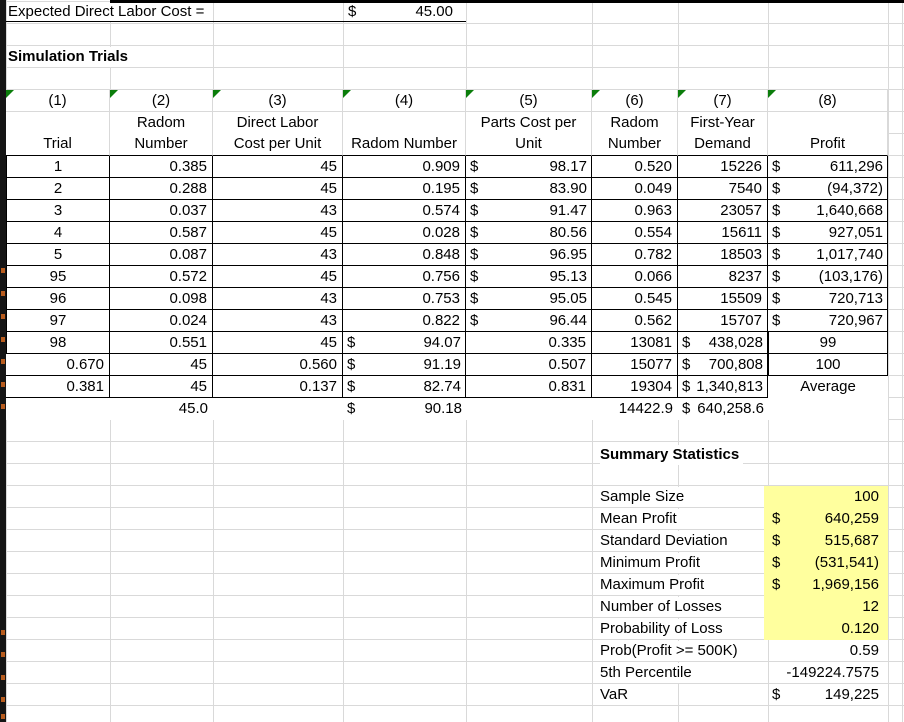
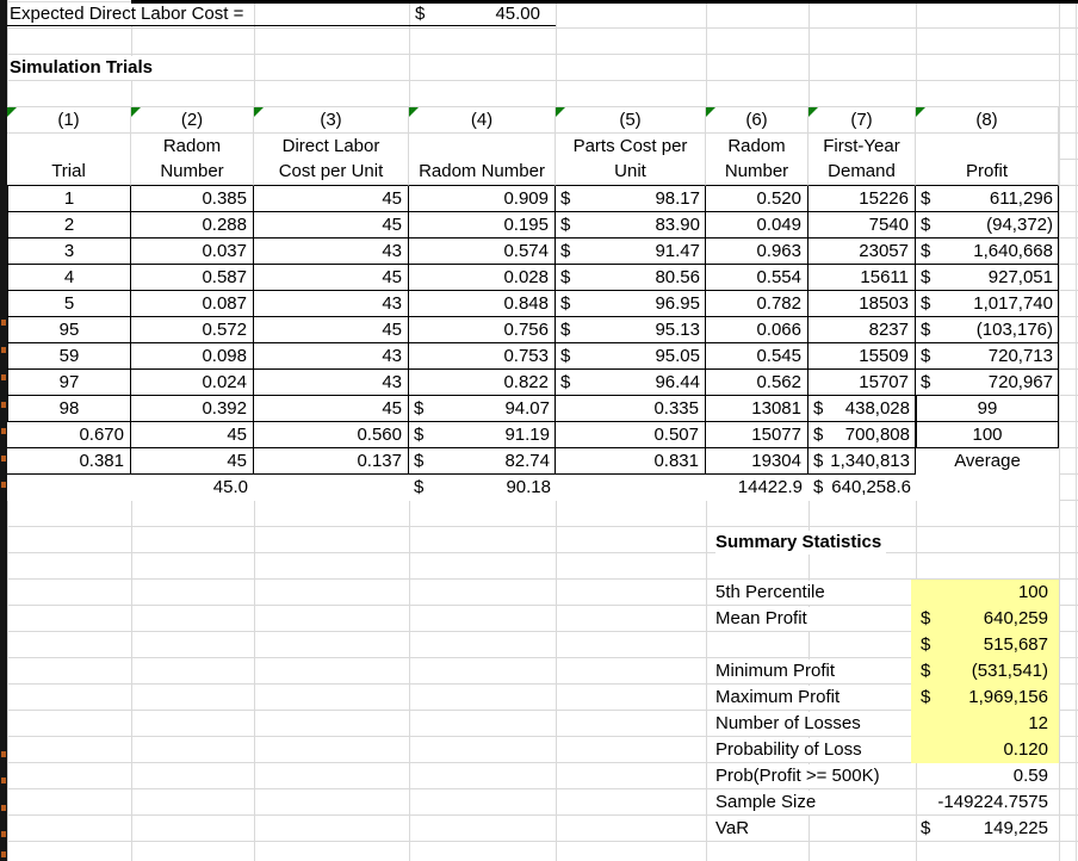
  Expected Direct Labor Cost =
  $
  45.00
  Simulation Trials
  (1)
  (2)
  (3)
  (4)
  (5)
  (6)
  (7)
  (8)
  Trial
  Radom
  Number
  Direct Labor
  Cost per Unit
  Radom Number
  Parts Cost per
  Unit
  Radom
  Number
  First-Year
  Demand
  Profit
  1
  0.385
  45
  0.909
  $
  98.17
  0.520
  15226
  $
  611,296
  2
  0.288
  45
  0.195
  $
  83.90
  0.049
  7540
  $
  (94,372)
  3
  0.037
  43
  0.574
  $
  91.47
  0.963
  23057
  $
  1,640,668
  4
  0.587
  45
  0.028
  $
  80.56
  0.554
  15611
  $
  927,051
  5
  0.087
  43
  0.848
  $
  96.95
  0.782
  18503
  $
  1,017,740
  95
  0.572
  45
  0.756
  $
  95.13
  0.066
  8237
  $
  (103,176)
- 96
+ 59
  0.098
  43
  0.753
  $
  95.05
  0.545
  15509
  $
  720,713
  97
  0.024
  43
  0.822
  $
  96.44
  0.562
  15707
  $
  720,967
  98
- 0.551
+ 0.392
  45
  $
  94.07
  0.335
  13081
  $
  438,028
  99
  0.670
  45
  0.560
  $
  91.19
  0.507
  15077
  $
  700,808
  100
  0.381
  45
  0.137
  $
  82.74
  0.831
  19304
  $
  1,340,813
  Average
  45.0
  $
  90.18
  14422.9
  $
  640,258.6
  Summary Statistics
- Sample Size
+ 5th Percentile
  100
  Mean Profit
  $
  640,259
- Standard Deviation
  $
  515,687
  Minimum Profit
  $
  (531,541)
  Maximum Profit
  $
  1,969,156
  Number of Losses
  12
  Probability of Loss
  0.120
  Prob(Profit >= 500K)
  0.59
- 5th Percentile
+ Sample Size
  -149224.7575
  VaR
  $
  149,225
